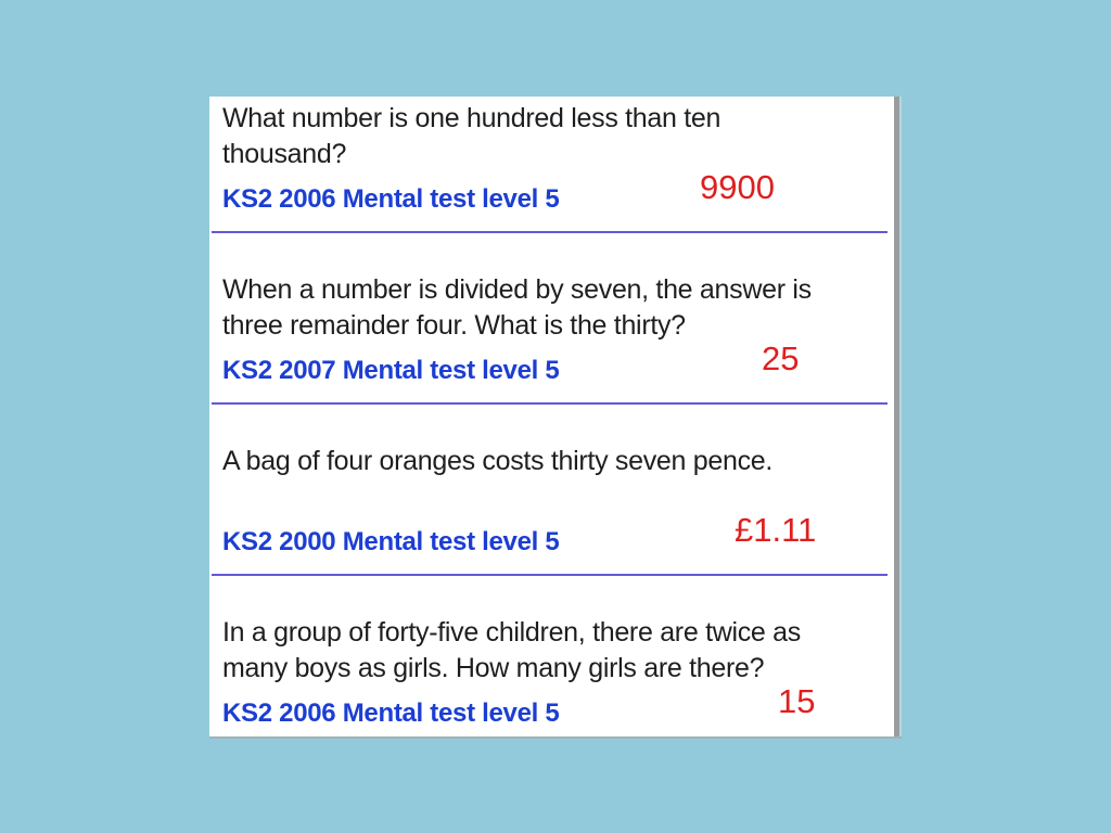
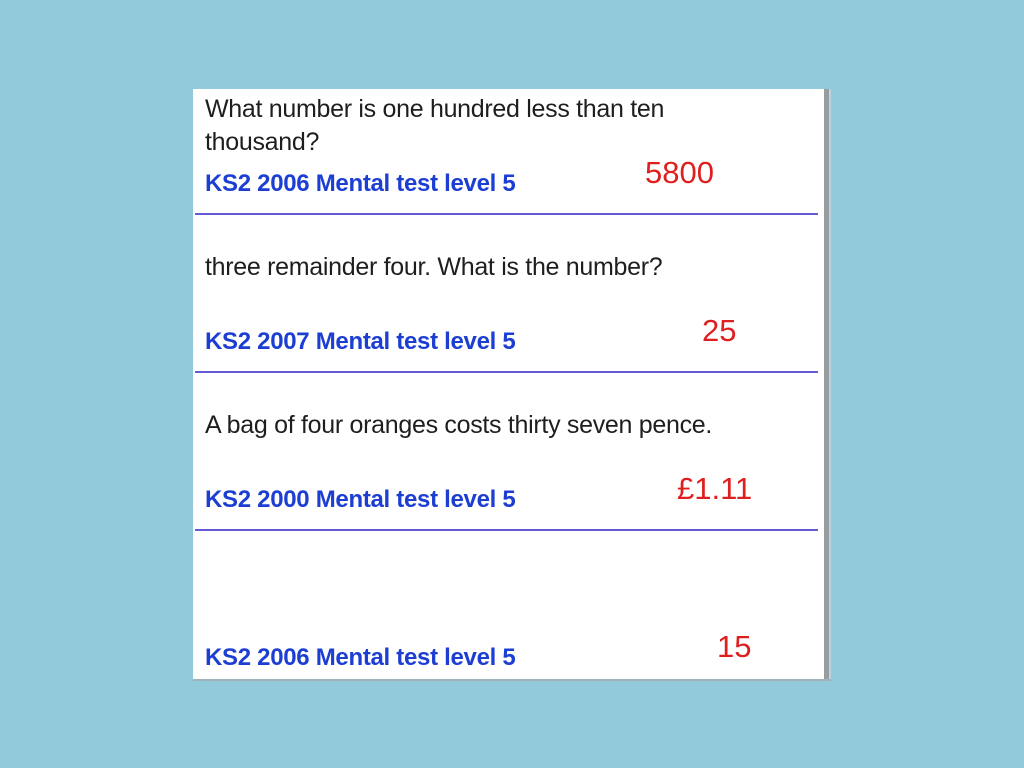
  What number is one hundred less than ten
  thousand?
  KS2 2006 Mental test level 5
- 9900
+ 5800
- When a number is divided by seven, the answer is
- three remainder four. What is the thirty?
+ three remainder four. What is the number?
  KS2 2007 Mental test level 5
  25
  A bag of four oranges costs thirty seven pence.
  KS2 2000 Mental test level 5
  £1.11
- In a group of forty-five children, there are twice as
- many boys as girls. How many girls are there?
  KS2 2006 Mental test level 5
  15
